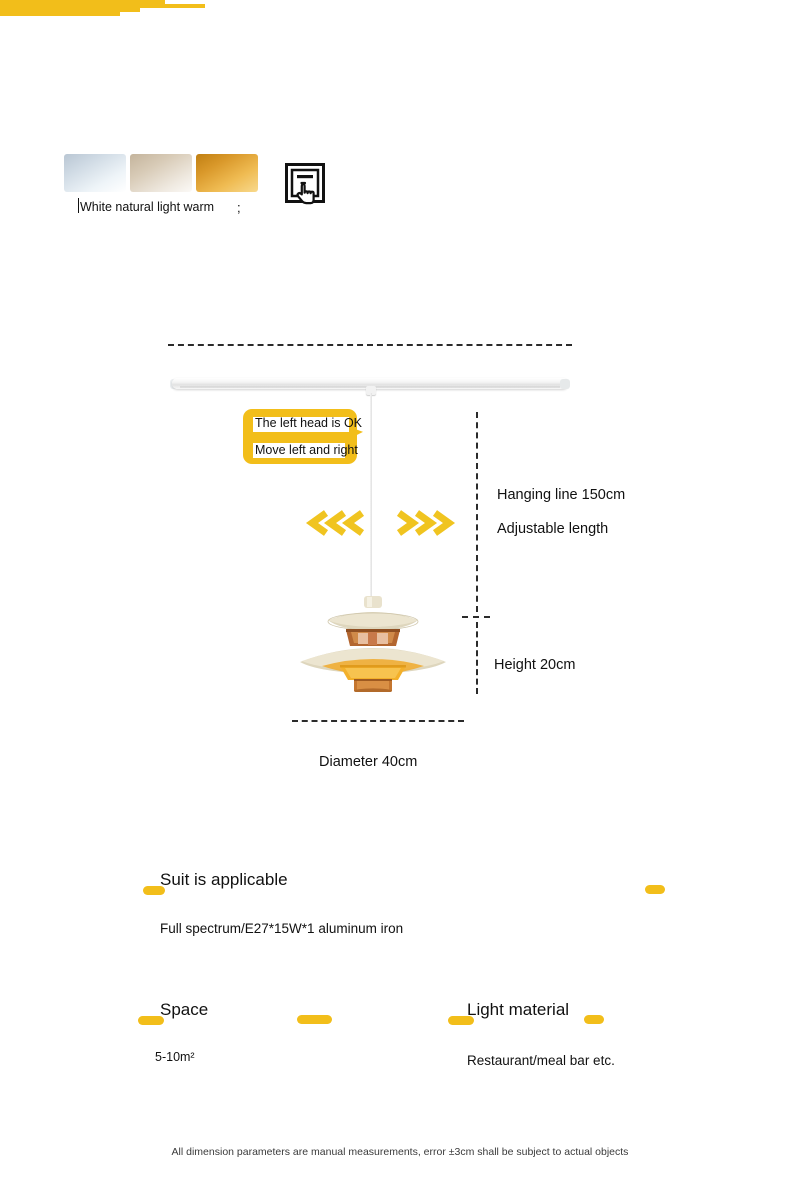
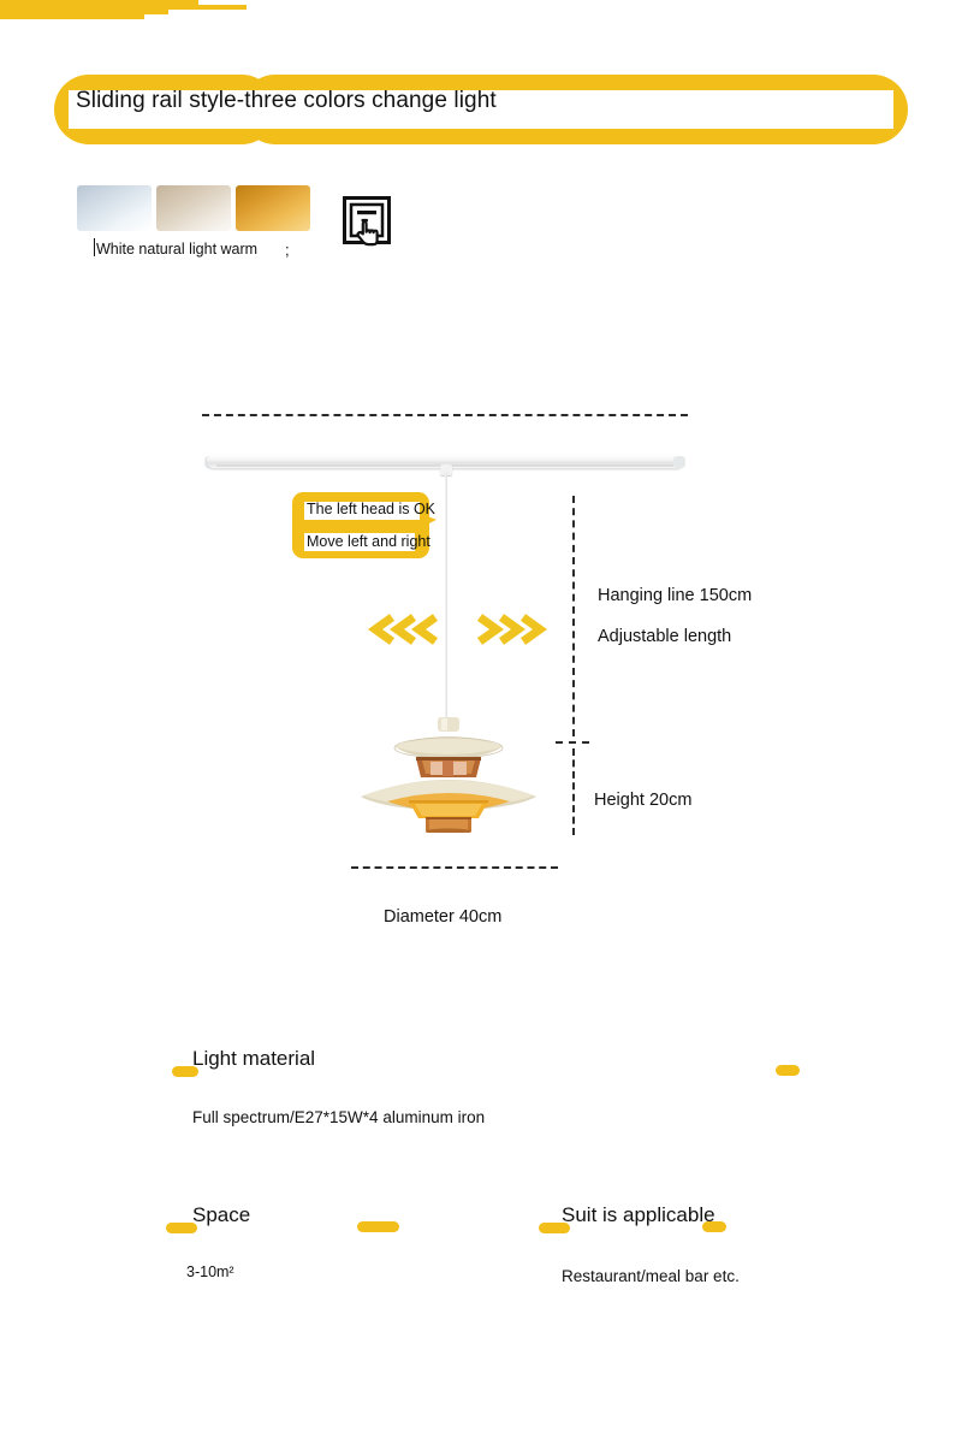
+ Sliding rail style-three colors change light
  White natural light warm
  ;
  The left head is OK
  Move left and right
  Hanging line 150cm
  Adjustable length
  Height 20cm
  Diameter 40cm
- Suit is applicable
+ Light material
- Full spectrum/E27*15W*1 aluminum iron
+ Full spectrum/E27*15W*4 aluminum iron
  Space
- 5-10m²
+ 3-10m²
- Light material
+ Suit is applicable
  Restaurant/meal bar etc.
- All dimension parameters are manual measurements, error ±3cm shall be subject to actual objects
